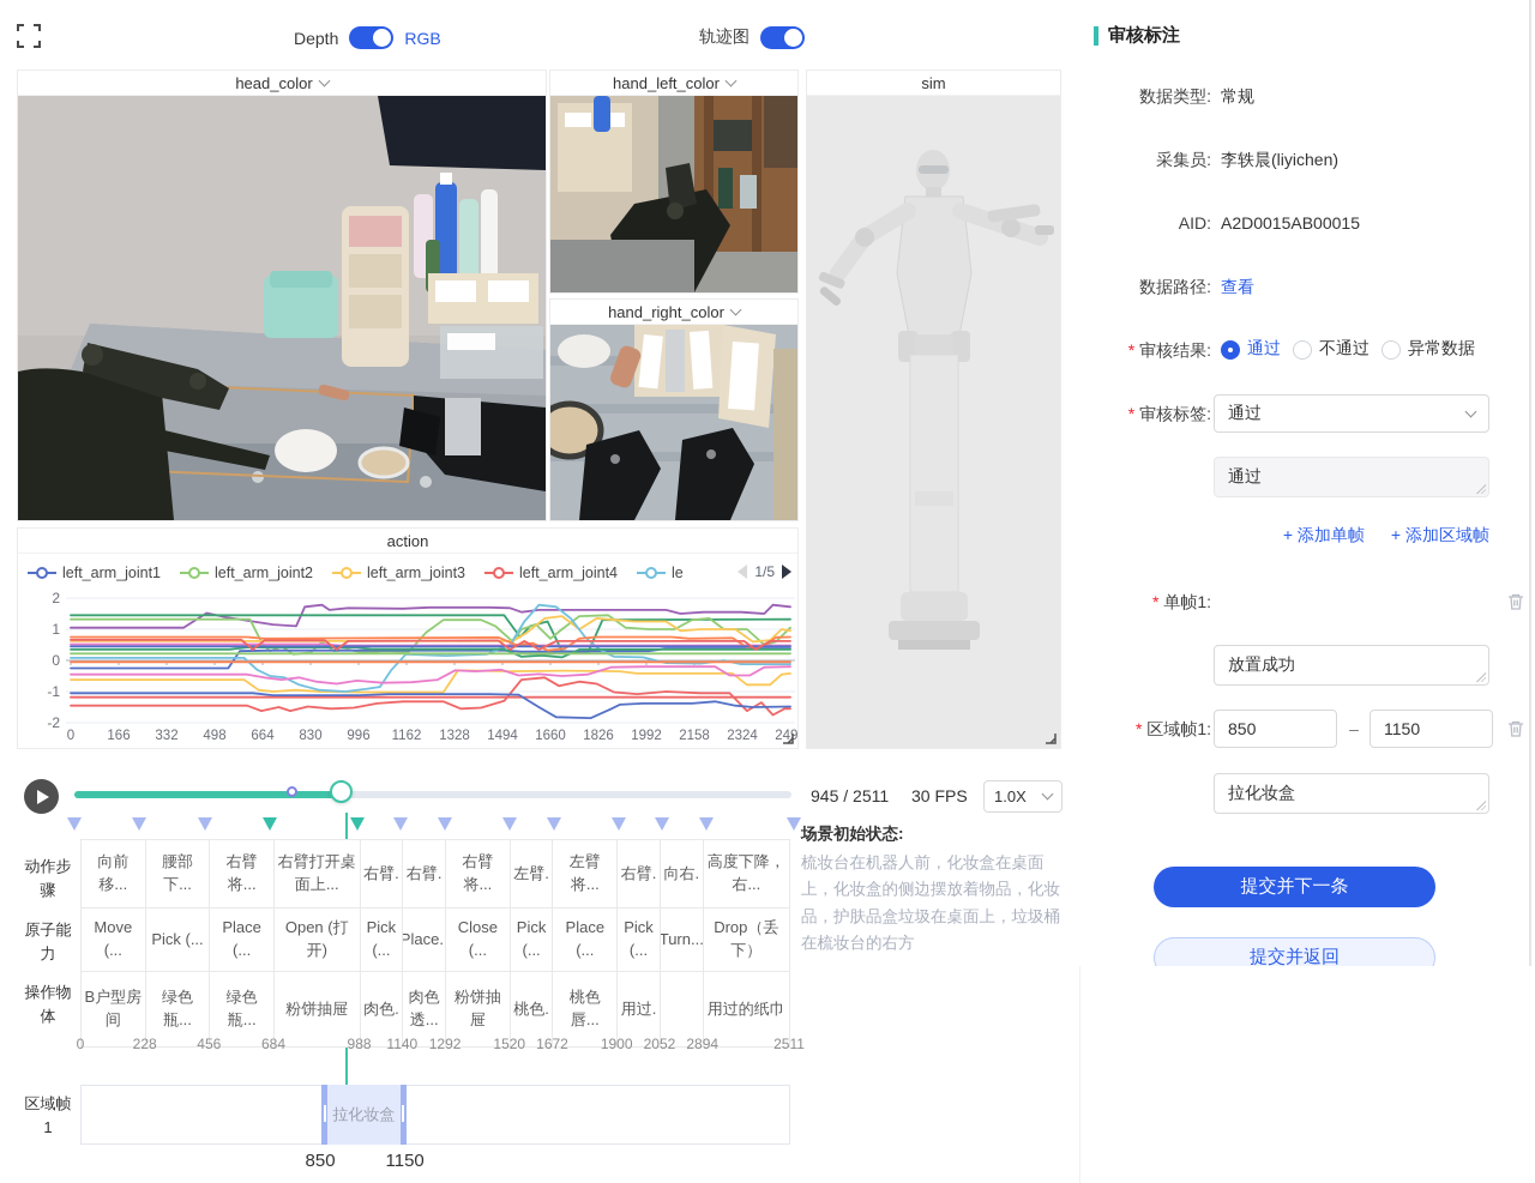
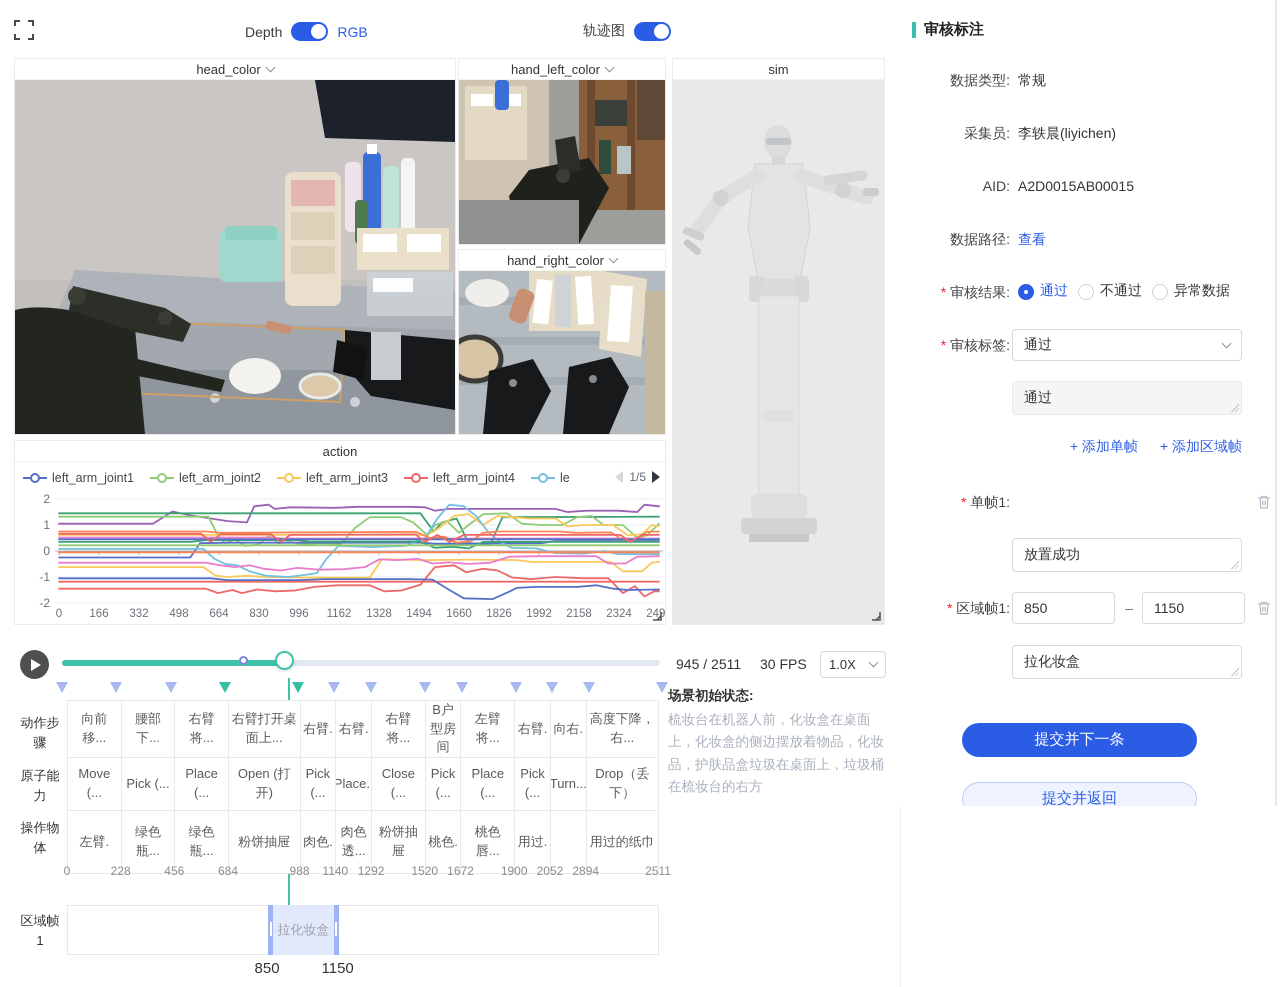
  Depth
  RGB
  轨迹图
  head_color
  hand_left_color
  hand_right_color
  sim
  action
  left_arm_joint1
  left_arm_joint2
  left_arm_joint3
  left_arm_joint4
  le
  1/5
  2
  1
  0
  -1
  -2
  0
  166
  332
  498
  664
  830
  996
  1162
  1328
  1494
  1660
  1826
  1992
  2158
  2324
  249
  945 / 2511
  30 FPS
  1.0X
  动作步骤
  原子能力
  操作物体
  向前移...
  腰部下...
  右臂将...
  右臂打开桌面上...
  右臂.
  右臂.
  右臂将...
- 左臂.
+ B户型房间
  左臂将...
  右臂.
  向右.
  高度下降，右...
  Move (...
  Pick (...
  Place (...
  Open (打开)
  Pick (...
  Place.
  Close (...
  Pick (...
  Place (...
  Pick (...
  Turn...
  Drop（丢下）
- B户型房间
+ 左臂.
  绿色瓶...
  绿色瓶...
  粉饼抽屉
  肉色.
  肉色透...
  粉饼抽屉
  桃色.
  桃色唇...
  用过.
  用过的纸巾
  0
  228
  456
  684
  988
  1140
  1292
  1520
  1672
  1900
  2052
  2894
  2511
  场景初始状态:
  梳妆台在机器人前，化妆盒在桌面上，化妆盒的侧边摆放着物品，化妆品，护肤品盒垃圾在桌面上，垃圾桶在梳妆台的右方
  区域帧1
  拉化妆盒
  850
  1150
  审核标注
  数据类型:
  常规
  采集员:
  李轶晨(liyichen)
  AID:
  A2D0015AB00015
  数据路径:
  查看
  审核结果:
  通过
  不通过
  异常数据
  审核标签:
  通过
  通过
  + 添加单帧
  + 添加区域帧
  单帧1:
  放置成功
  区域帧1:
  850
  –
  1150
  拉化妆盒
  提交并下一条
  提交并返回
